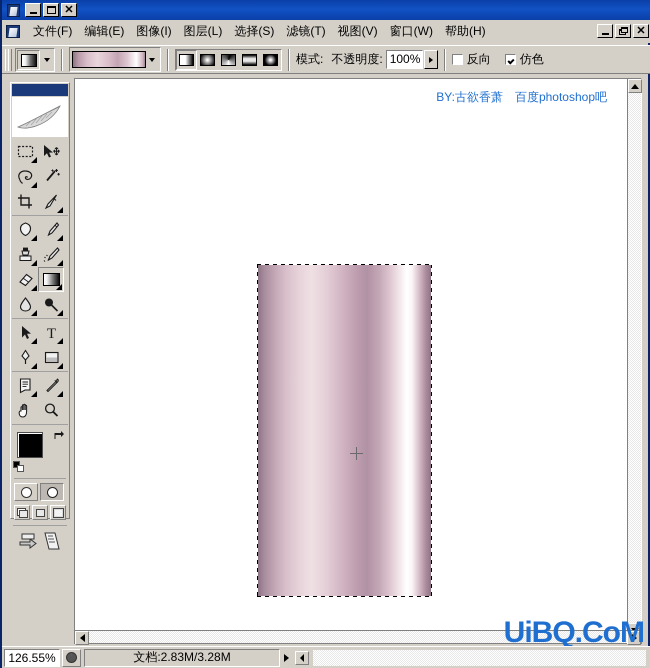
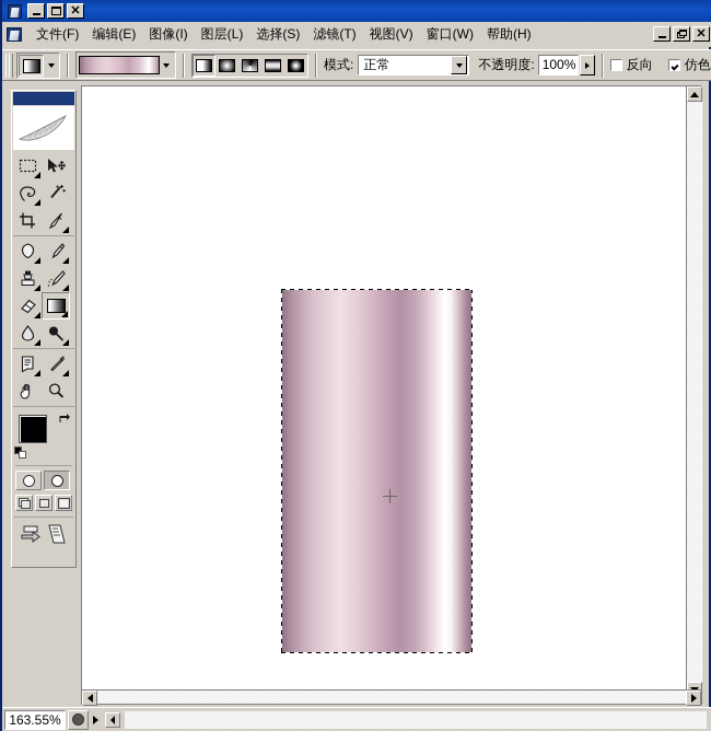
  ✕
  文件(F)
  编辑(E)
  图像(I)
  图层(L)
  选择(S)
  滤镜(T)
  视图(V)
  窗口(W)
  帮助(H)
  ✕
  模式:
+ 正常
  不透明度:
  100%
  反向
  仿色
- T
- BY:古欲香萧 百度photoshop吧
- UiBQ.CoM
- 126.55%
+ 163.55%
- 文档:2.83M/3.28M
